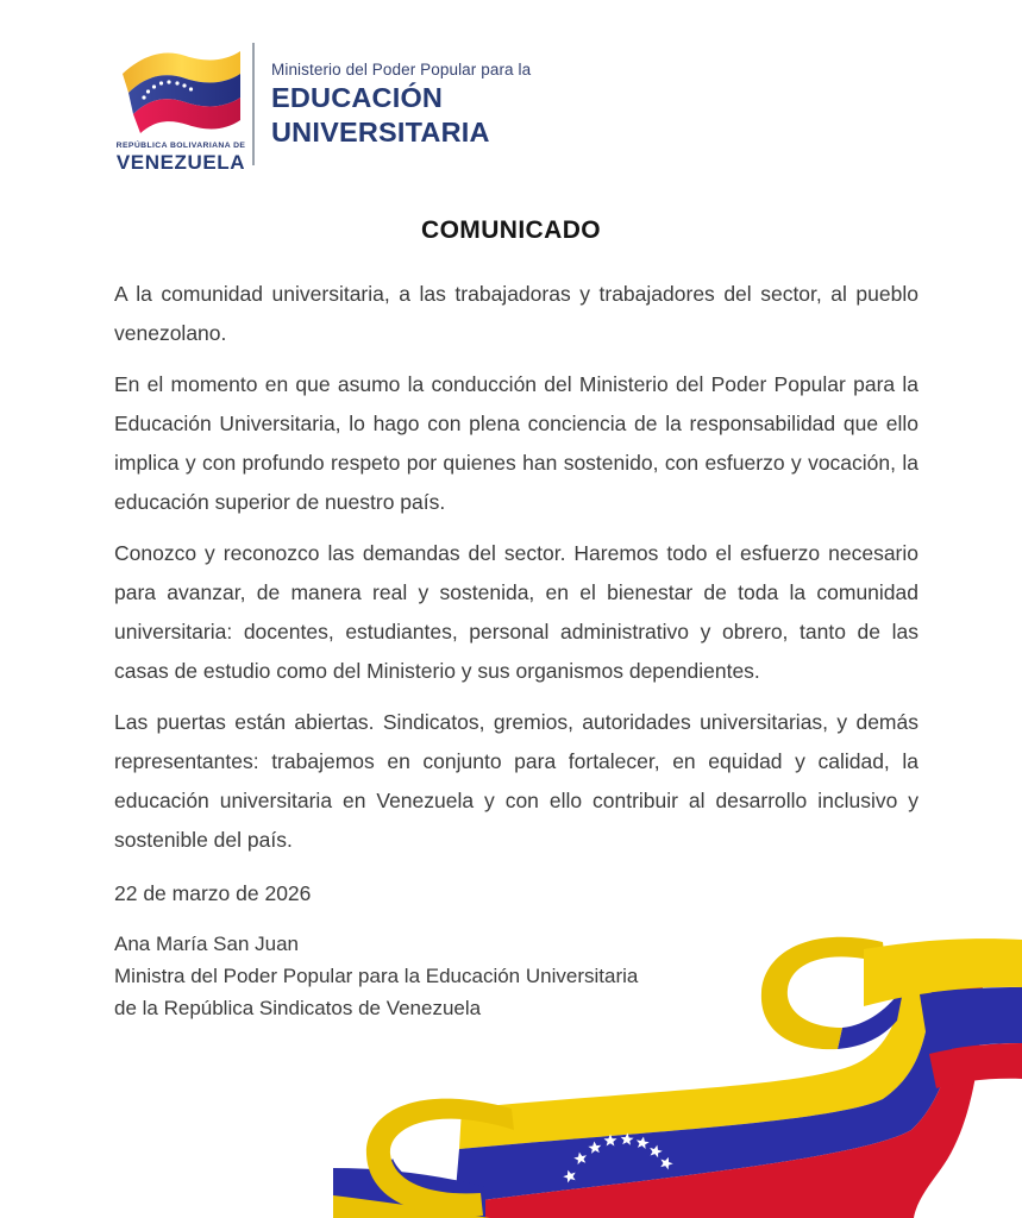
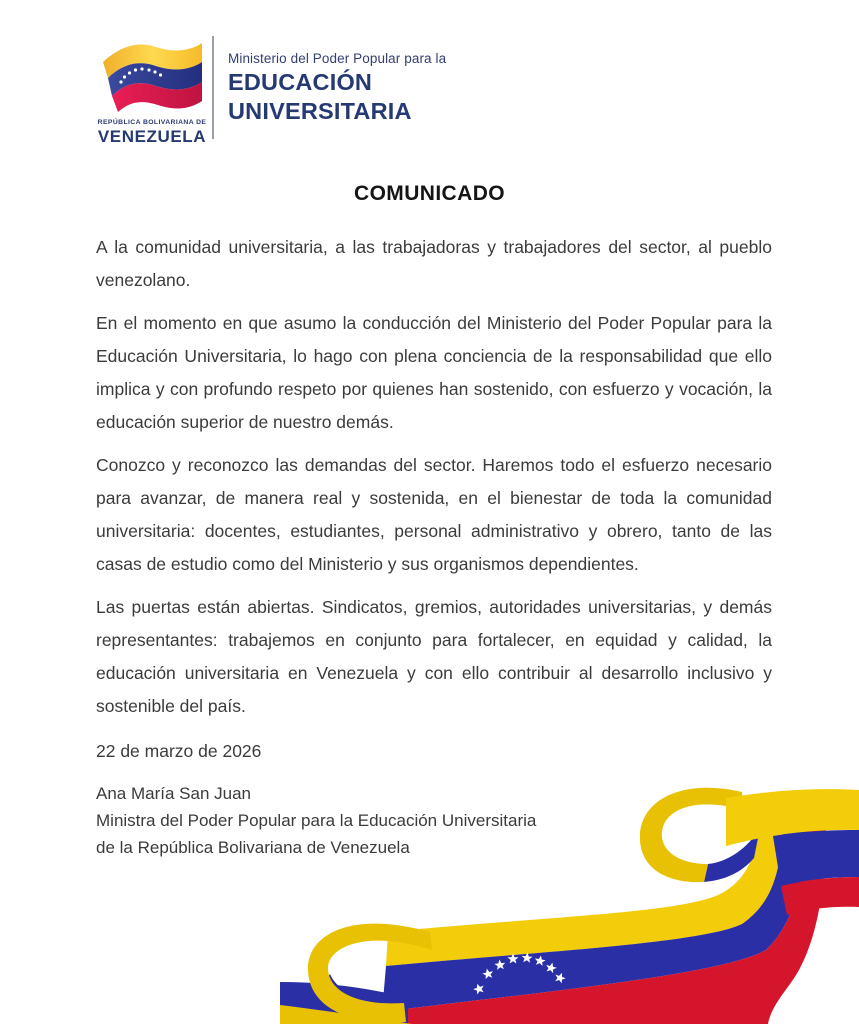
  VENEZUELA
  Ministerio del Poder Popular para la
  EDUCACIÓN
  UNIVERSITARIA
  COMUNICADO
  A la comunidad universitaria, a las trabajadoras y trabajadores del sector, al pueblo venezolano.
- En el momento en que asumo la conducción del Ministerio del Poder Popular para la Educación Universitaria, lo hago con plena conciencia de la responsabilidad que ello implica y con profundo respeto por quienes han sostenido, con esfuerzo y vocación, la educación superior de nuestro país.
+ En el momento en que asumo la conducción del Ministerio del Poder Popular para la Educación Universitaria, lo hago con plena conciencia de la responsabilidad que ello implica y con profundo respeto por quienes han sostenido, con esfuerzo y vocación, la educación superior de nuestro demás.
  Conozco y reconozco las demandas del sector. Haremos todo el esfuerzo necesario para avanzar, de manera real y sostenida, en el bienestar de toda la comunidad universitaria: docentes, estudiantes, personal administrativo y obrero, tanto de las casas de estudio como del Ministerio y sus organismos dependientes.
  Las puertas están abiertas. Sindicatos, gremios, autoridades universitarias, y demás representantes: trabajemos en conjunto para fortalecer, en equidad y calidad, la educación universitaria en Venezuela y con ello contribuir al desarrollo inclusivo y sostenible del país.
  22 de marzo de 2026
  Ana María San Juan
  Ministra del Poder Popular para la Educación Universitaria
- de la República Sindicatos de Venezuela
+ de la República Bolivariana de Venezuela
